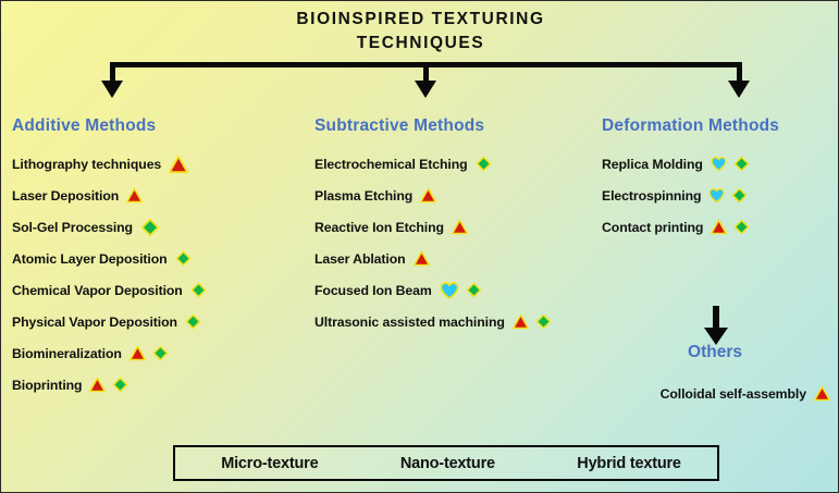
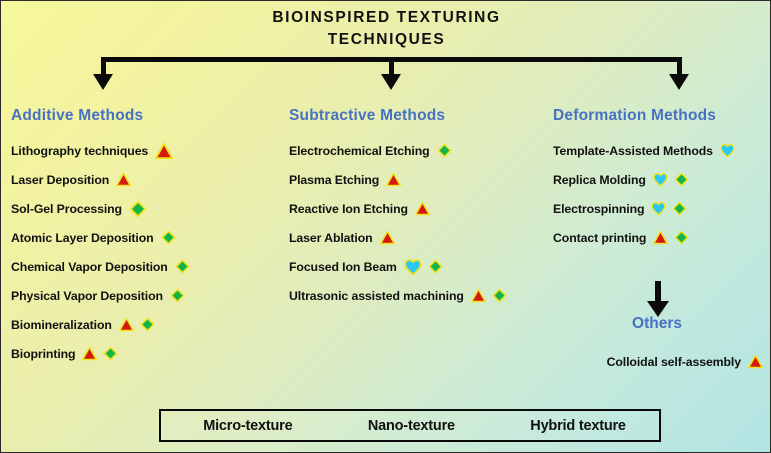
  BIOINSPIRED TEXTURING
  TECHNIQUES
  Additive Methods
  Lithography techniques
  Laser Deposition
  Sol-Gel Processing
  Atomic Layer Deposition
  Chemical Vapor Deposition
  Physical Vapor Deposition
  Biomineralization
  Bioprinting
  Subtractive Methods
  Electrochemical Etching
  Plasma Etching
  Reactive Ion Etching
  Laser Ablation
  Focused Ion Beam
  Ultrasonic assisted machining
  Deformation Methods
+ Template-Assisted Methods
  Replica Molding
  Electrospinning
  Contact printing
  Others
  Colloidal self-assembly
  Micro-texture
  Nano-texture
  Hybrid texture
